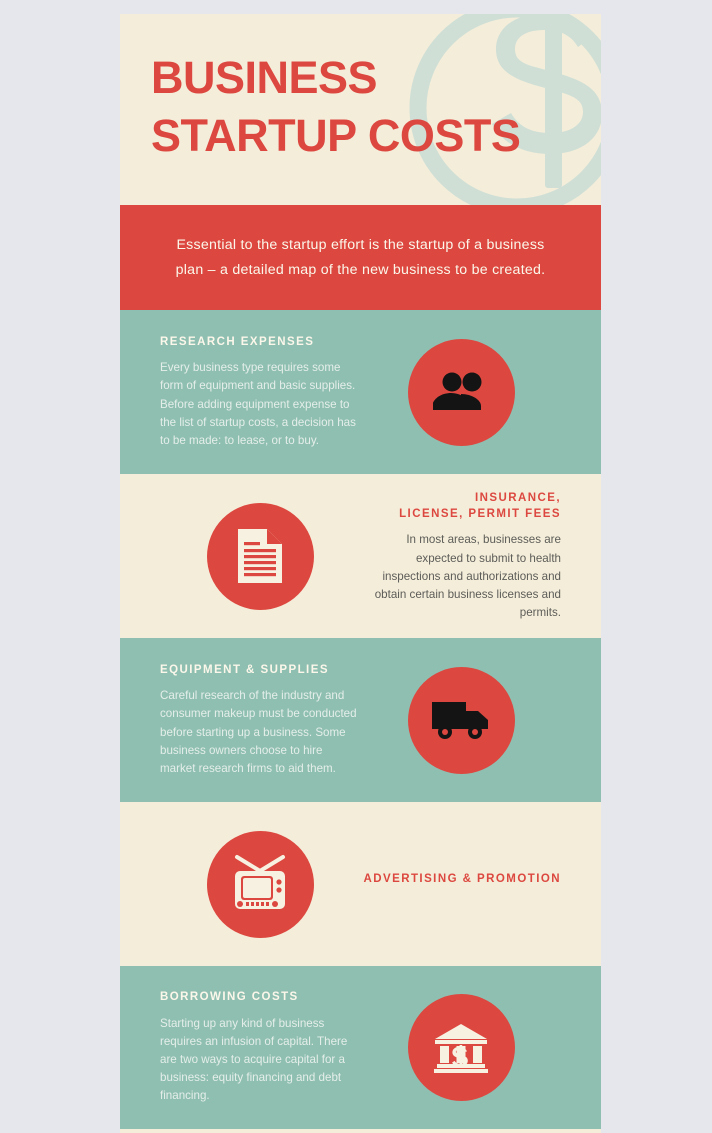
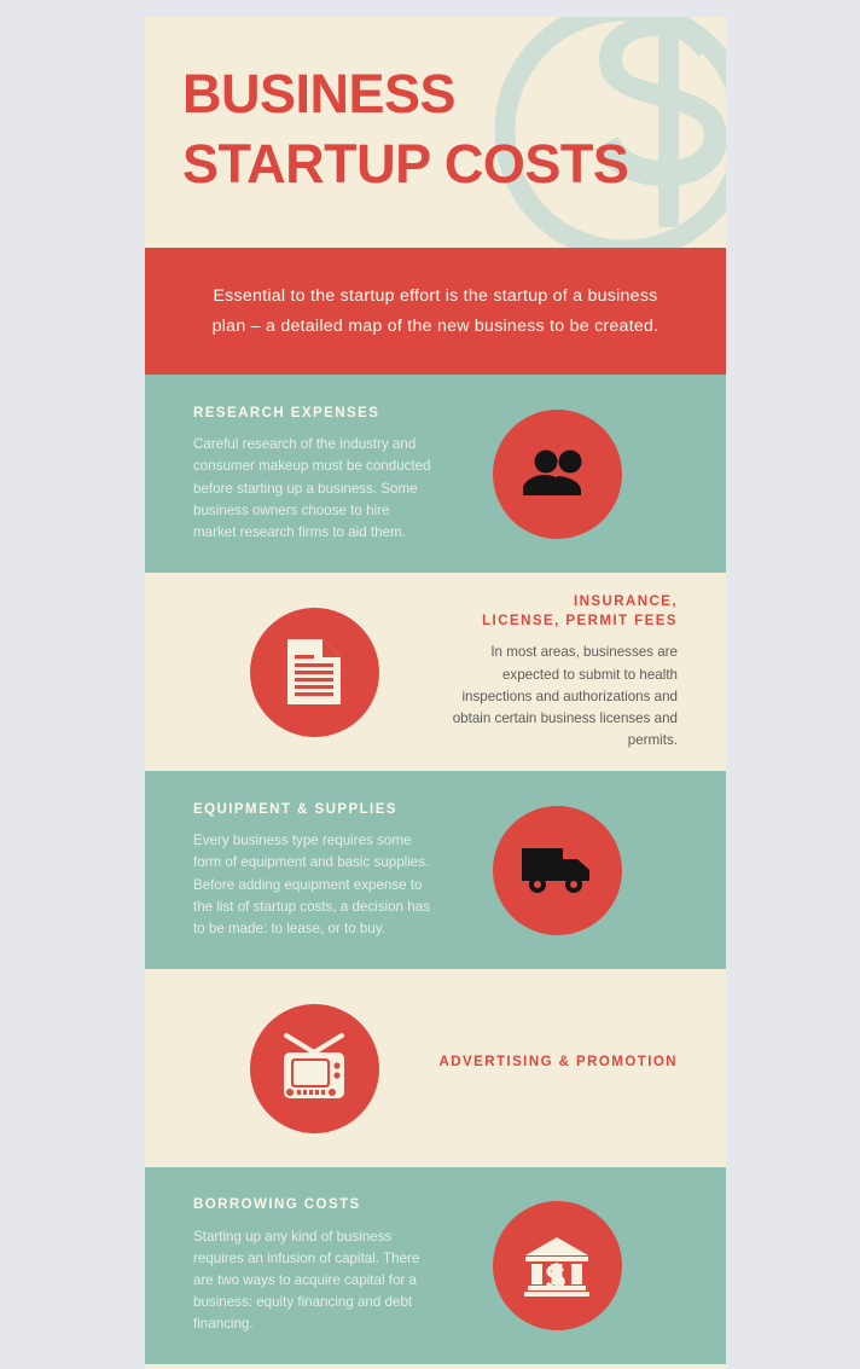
  BUSINESS
  STARTUP COSTS
  Essential to the startup effort is the startup of a business plan – a detailed map of the new business to be created.
  RESEARCH EXPENSES
- Every business type requires some form of equipment and basic supplies. Before adding equipment expense to the list of startup costs, a decision has to be made: to lease, or to buy.
+ Careful research of the industry and consumer makeup must be conducted before starting up a business. Some business owners choose to hire market research firms to aid them.
  INSURANCE,
  LICENSE, PERMIT FEES
  In most areas, businesses are expected to submit to health inspections and authorizations and obtain certain business licenses and permits.
  EQUIPMENT & SUPPLIES
- Careful research of the industry and consumer makeup must be conducted before starting up a business. Some business owners choose to hire market research firms to aid them.
+ Every business type requires some form of equipment and basic supplies. Before adding equipment expense to the list of startup costs, a decision has to be made: to lease, or to buy.
  ADVERTISING & PROMOTION
  BORROWING COSTS
  Starting up any kind of business requires an infusion of capital. There are two ways to acquire capital for a business: equity financing and debt financing.
